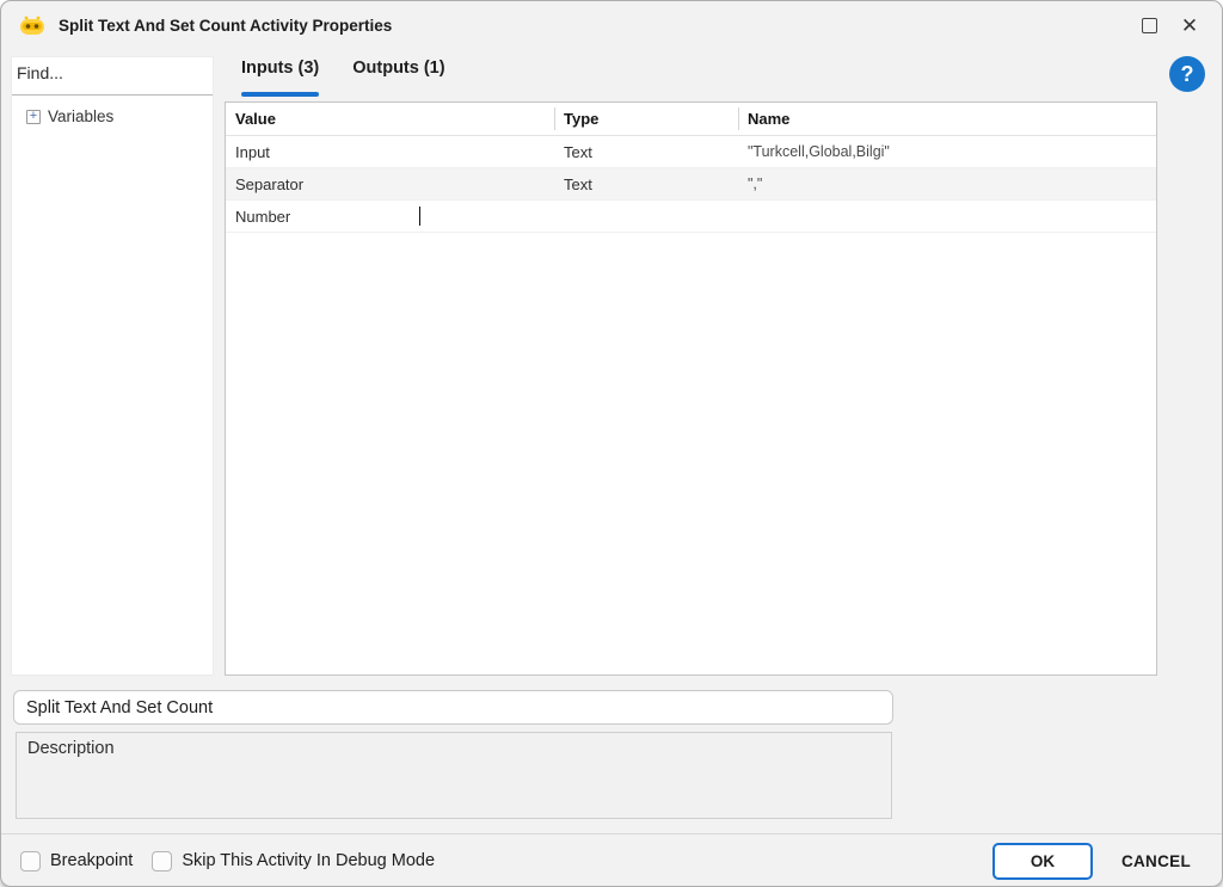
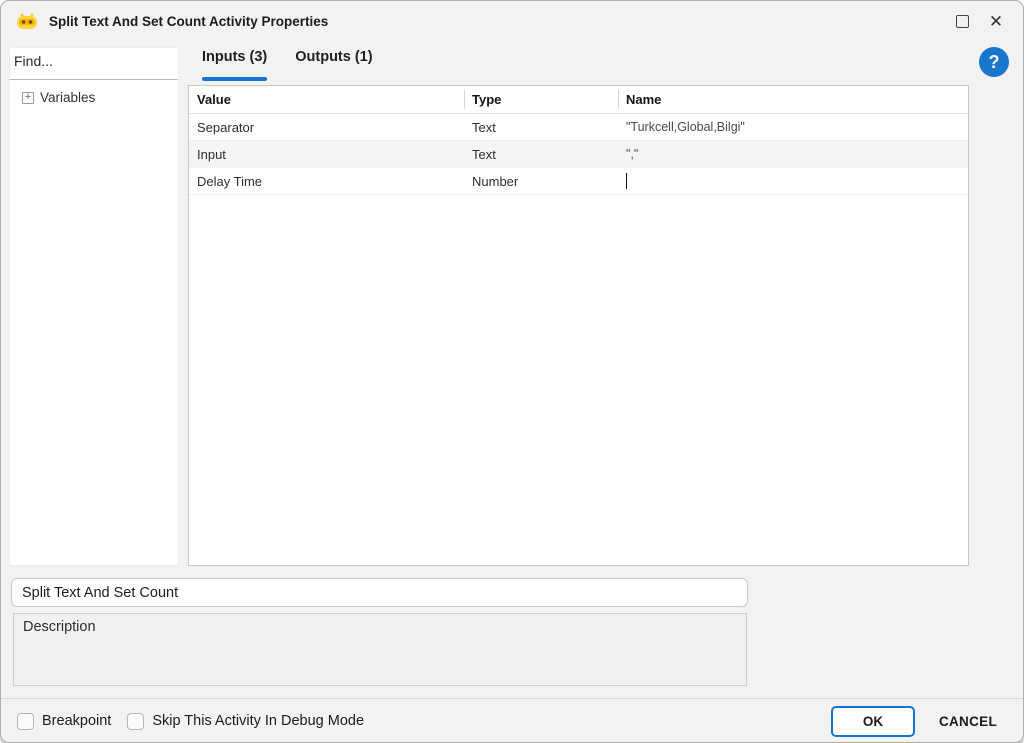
  Split Text And Set Count Activity Properties
  ✕
  ?
  Find...
  +
  Variables
  Inputs (3)
  Outputs (1)
  Value
  Type
  Name
- Input
+ Separator
  Text
  "Turkcell,Global,Bilgi"
- Separator
+ Input
  Text
  ","
+ Delay Time
  Number
  Split Text And Set Count
  Description
  Breakpoint
  Skip This Activity In Debug Mode
  OK
  CANCEL
